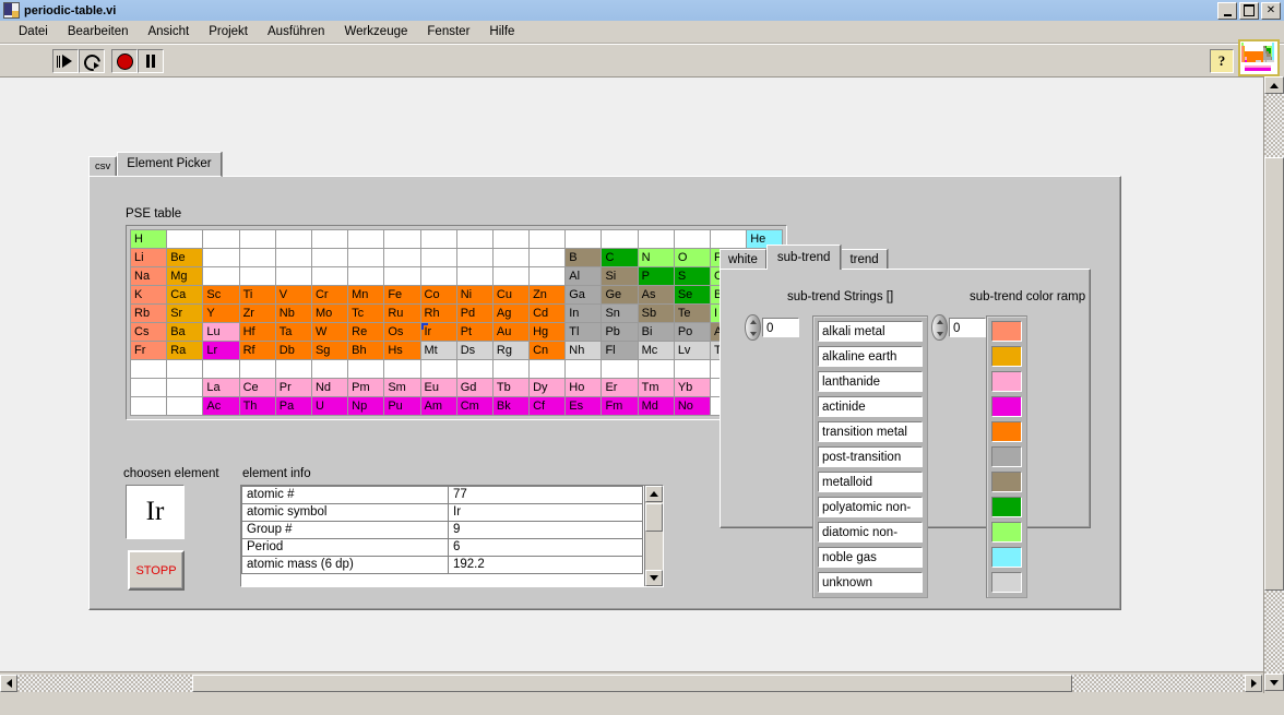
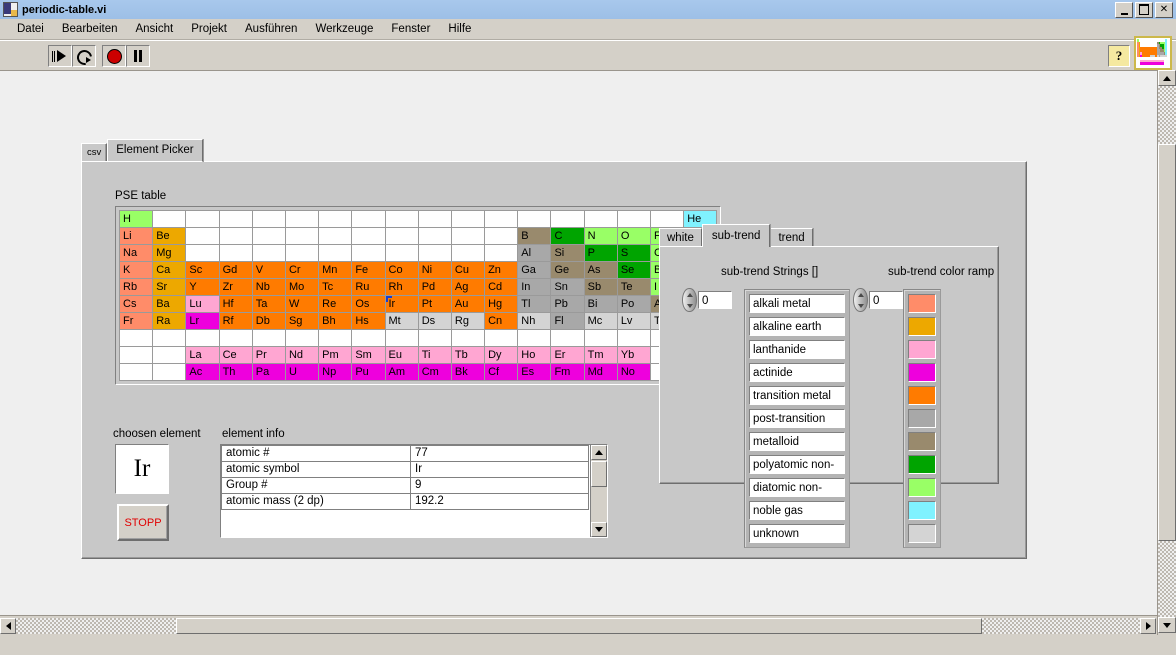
  periodic-table.vi
  ✕
  Datei
  Bearbeiten
  Ansicht
  Projekt
  Ausführen
  Werkzeuge
  Fenster
  Hilfe
  ?
  csv
  Element Picker
  PSE table
  H																	He
  Li	Be											B	C	N	O	F
  Na	Mg											Al	Si	P	S	C
- K	Ca	Sc	Ti	V	Cr	Mn	Fe	Co	Ni	Cu	Zn	Ga	Ge	As	Se	B
+ K	Ca	Sc	Gd	V	Cr	Mn	Fe	Co	Ni	Cu	Zn	Ga	Ge	As	Se	B
  Rb	Sr	Y	Zr	Nb	Mo	Tc	Ru	Rh	Pd	Ag	Cd	In	Sn	Sb	Te	I
  Cs	Ba	Lu	Hf	Ta	W	Re	Os	Ir	Pt	Au	Hg	Tl	Pb	Bi	Po	A
  Fr	Ra	Lr	Rf	Db	Sg	Bh	Hs	Mt	Ds	Rg	Cn	Nh	Fl	Mc	Lv	T
- 		La	Ce	Pr	Nd	Pm	Sm	Eu	Gd	Tb	Dy	Ho	Er	Tm	Yb
+ 		La	Ce	Pr	Nd	Pm	Sm	Eu	Ti	Tb	Dy	Ho	Er	Tm	Yb
  		Ac	Th	Pa	U	Np	Pu	Am	Cm	Bk	Cf	Es	Fm	Md	No
  choosen element
  Ir
  STOPP
  element info
  atomic #	77
  atomic symbol	Ir
  Group #	9
- Period	6
- atomic mass (6 dp)	192.2
+ atomic mass (2 dp)	192.2
  white
  sub-trend
  trend
  sub-trend Strings []
  0
  alkali metal
  alkaline earth
  lanthanide
  actinide
  transition metal
  post-transition
  metalloid
  polyatomic non-
  diatomic non-
  noble gas
  unknown
  sub-trend color ramp
  0
